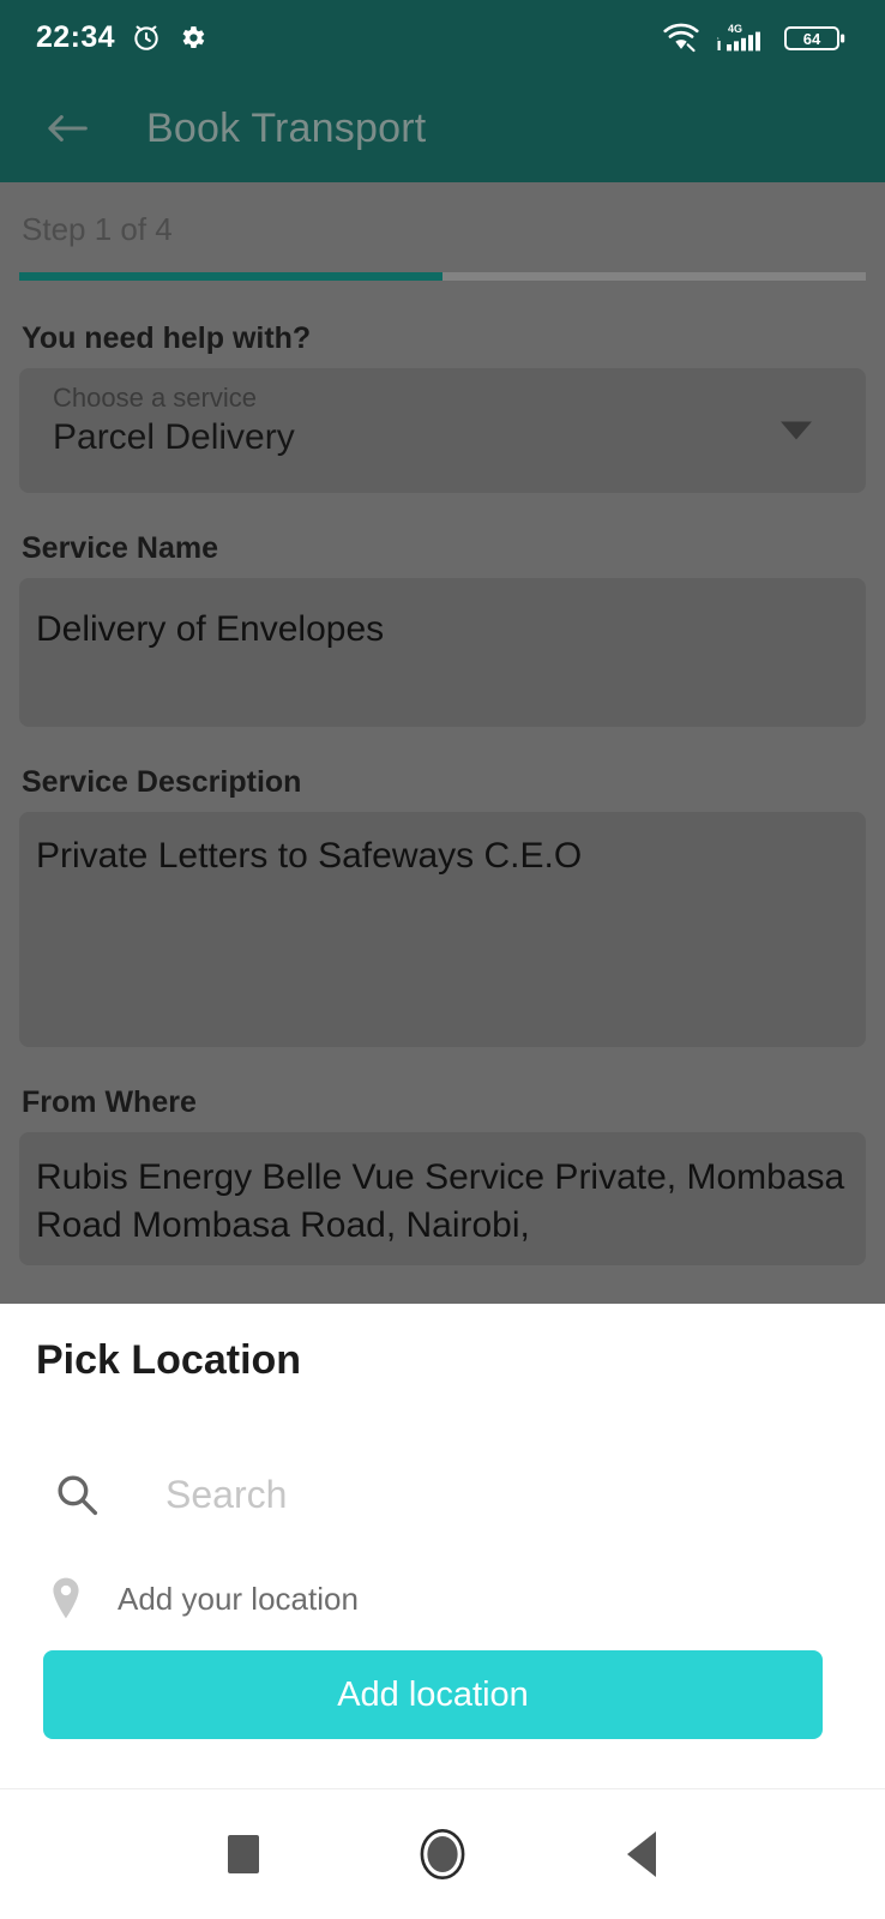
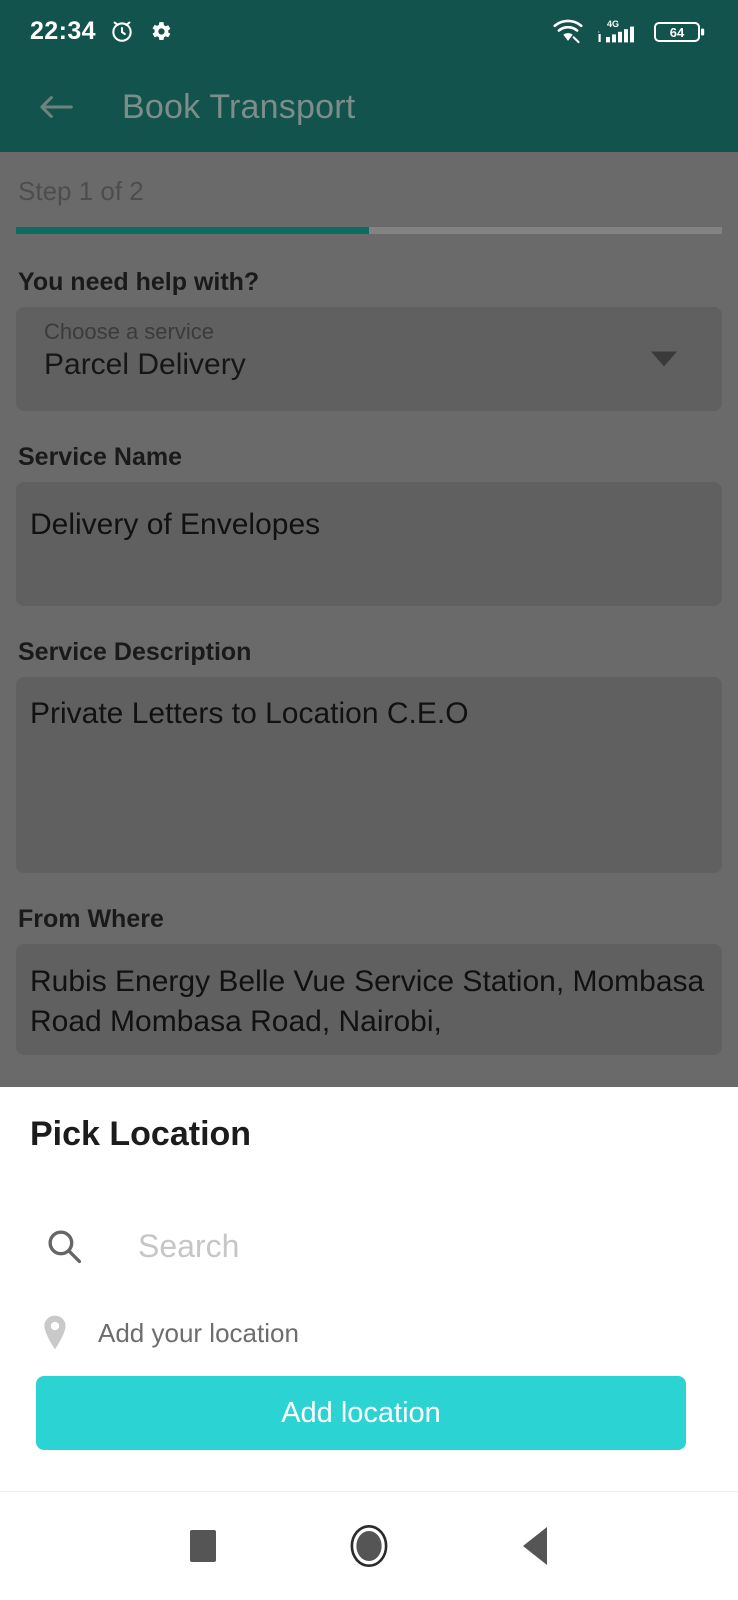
  22:34
  4G
  64
  Book Transport
- Step 1 of 4
+ Step 1 of 2
  You need help with?
  Choose a service
  Parcel Delivery
  Service Name
  Delivery of Envelopes
  Service Description
- Private Letters to Safeways C.E.O
+ Private Letters to Location C.E.O
  From Where
- Rubis Energy Belle Vue Service Private, Mombasa Road Mombasa Road, Nairobi,
+ Rubis Energy Belle Vue Service Station, Mombasa Road Mombasa Road, Nairobi,
  Pick Location
  Search
  Add your location
  Add location
